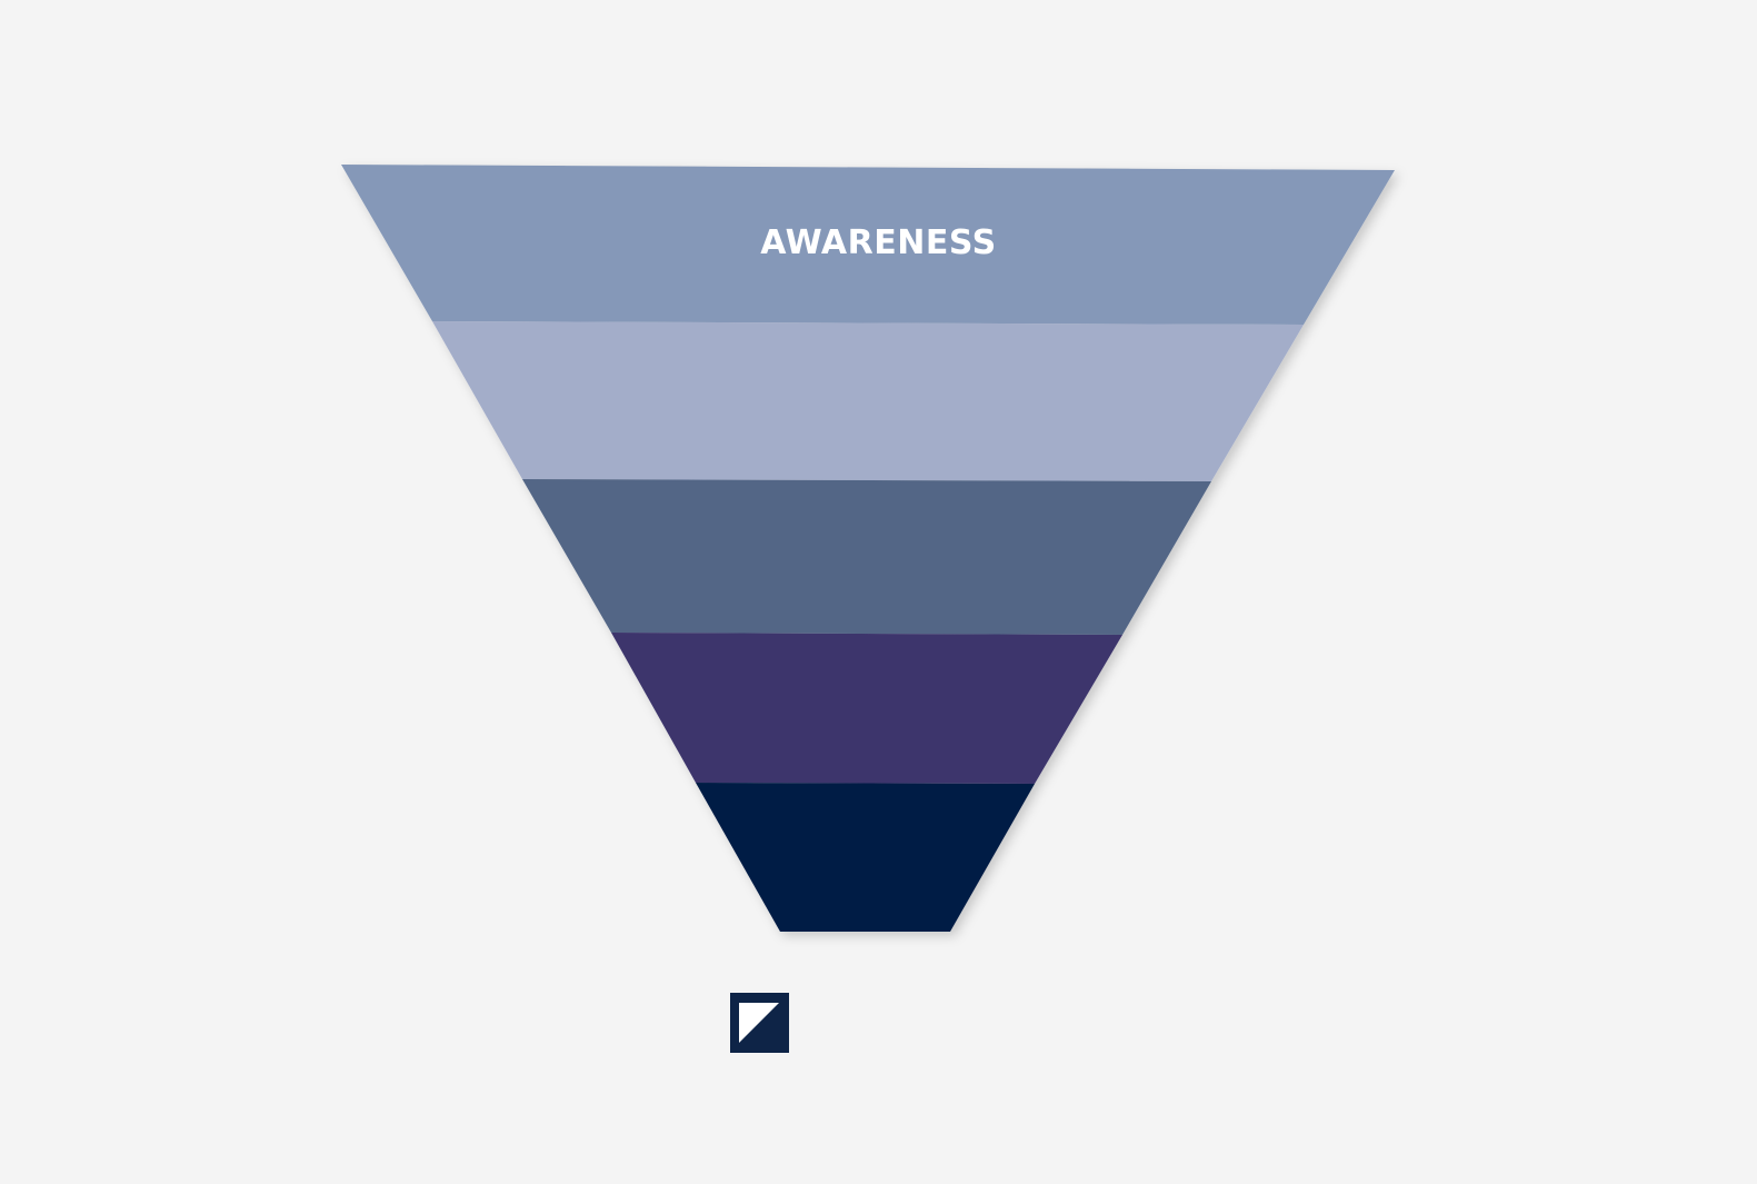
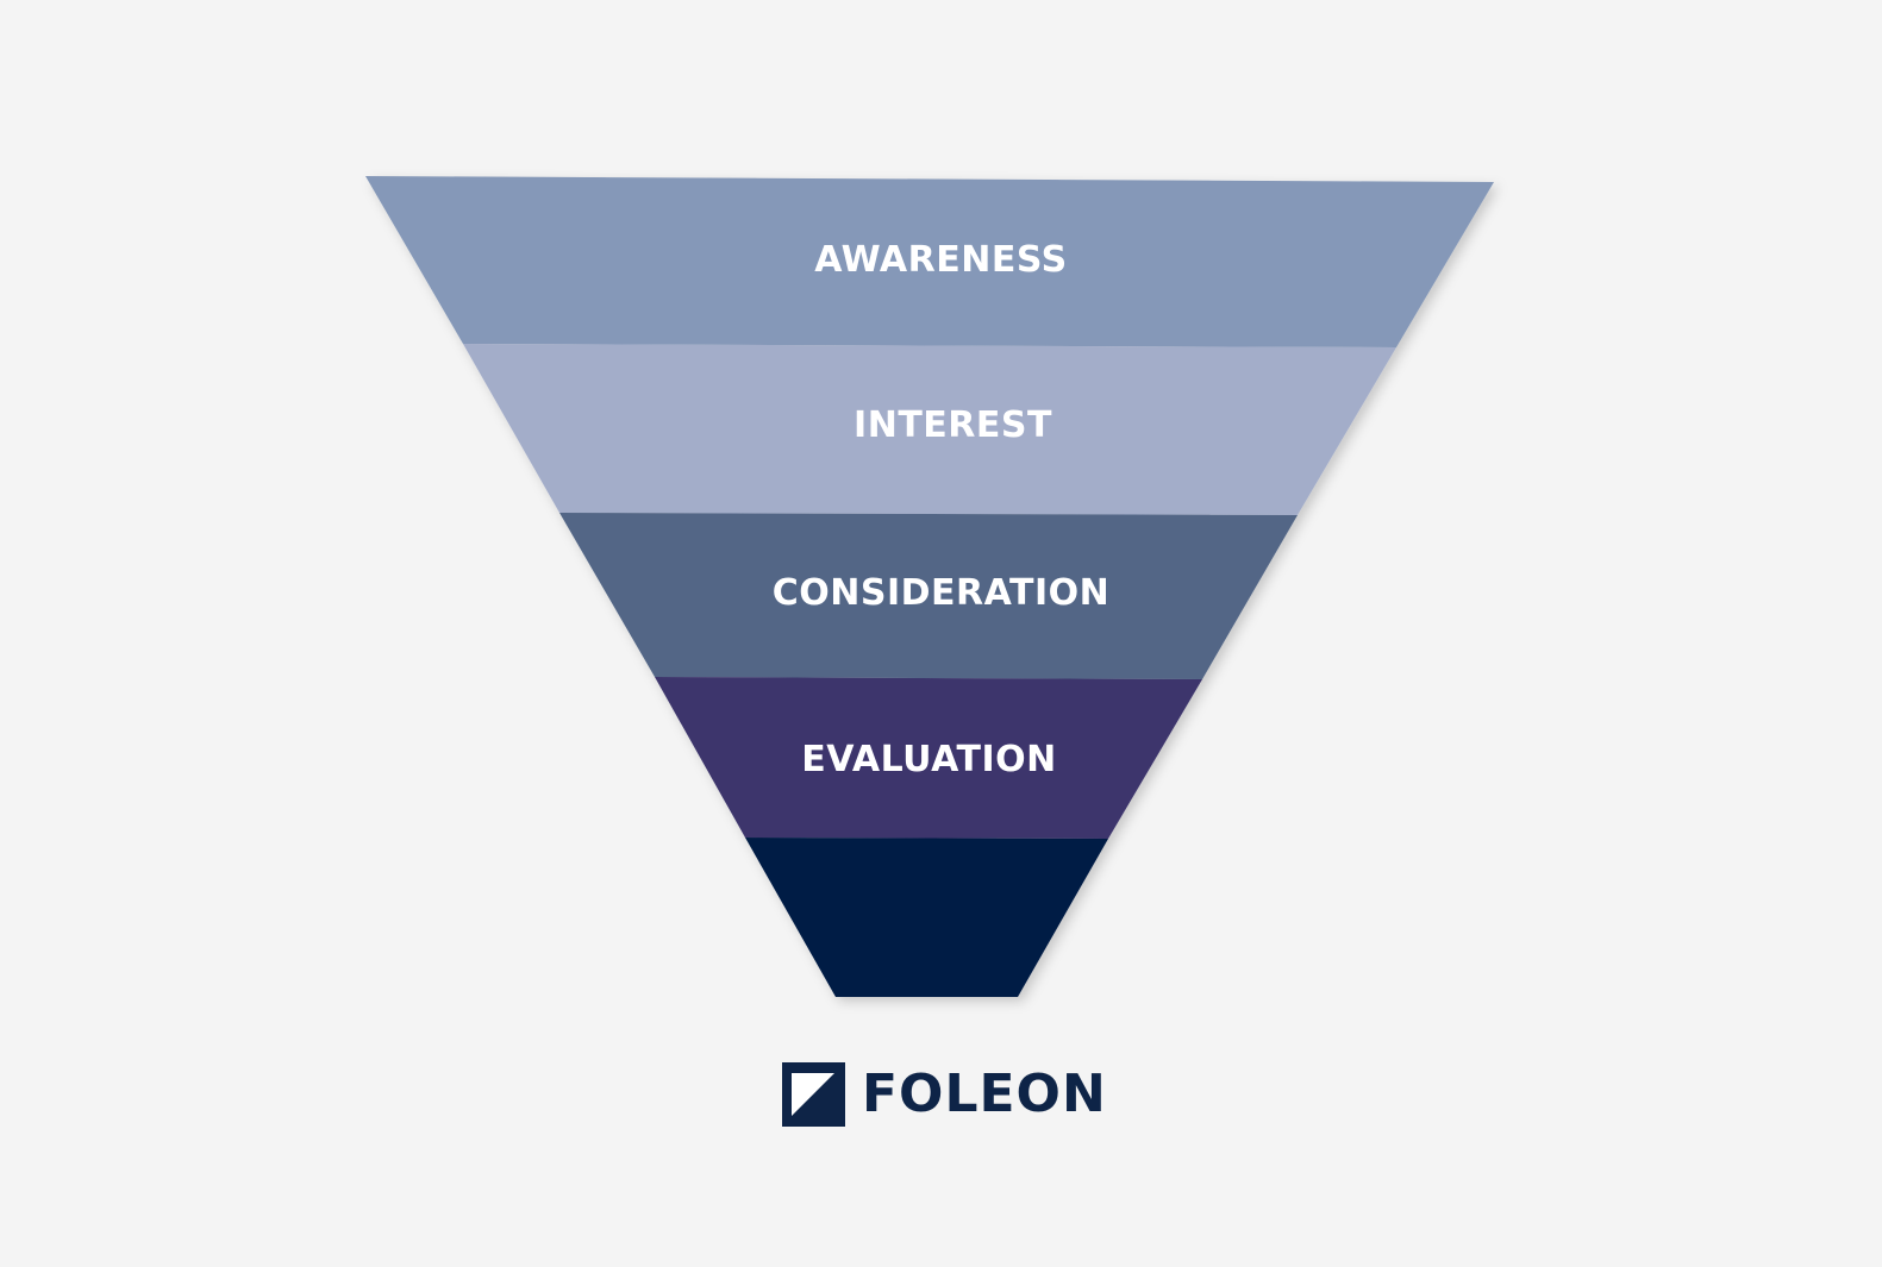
  AWARENESS
+ INTEREST
+ CONSIDERATION
+ EVALUATION
+ FOLEON
